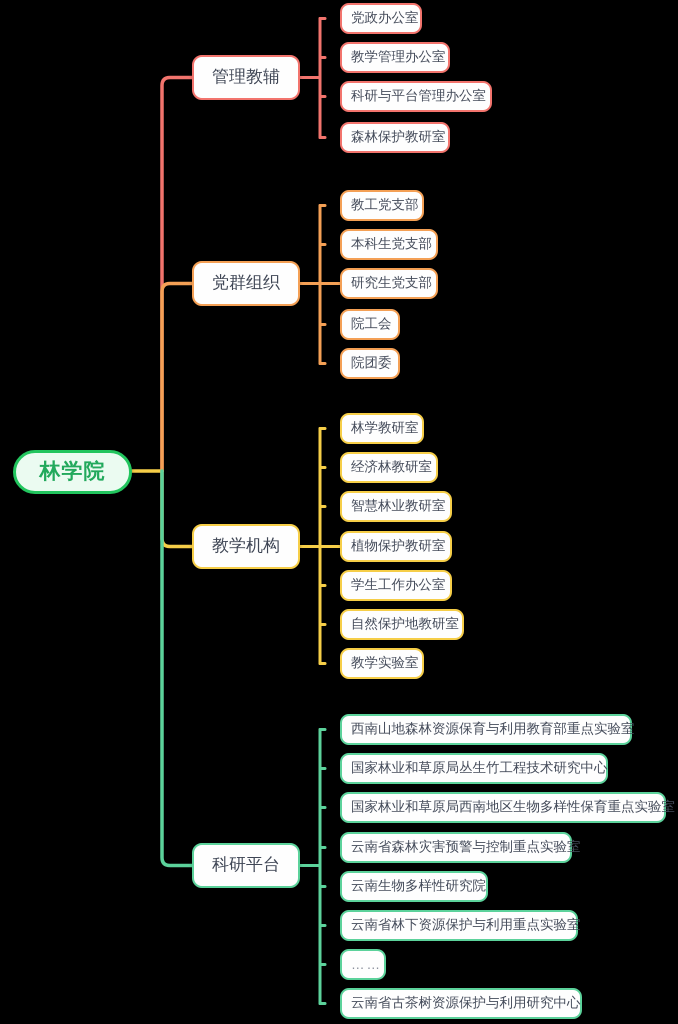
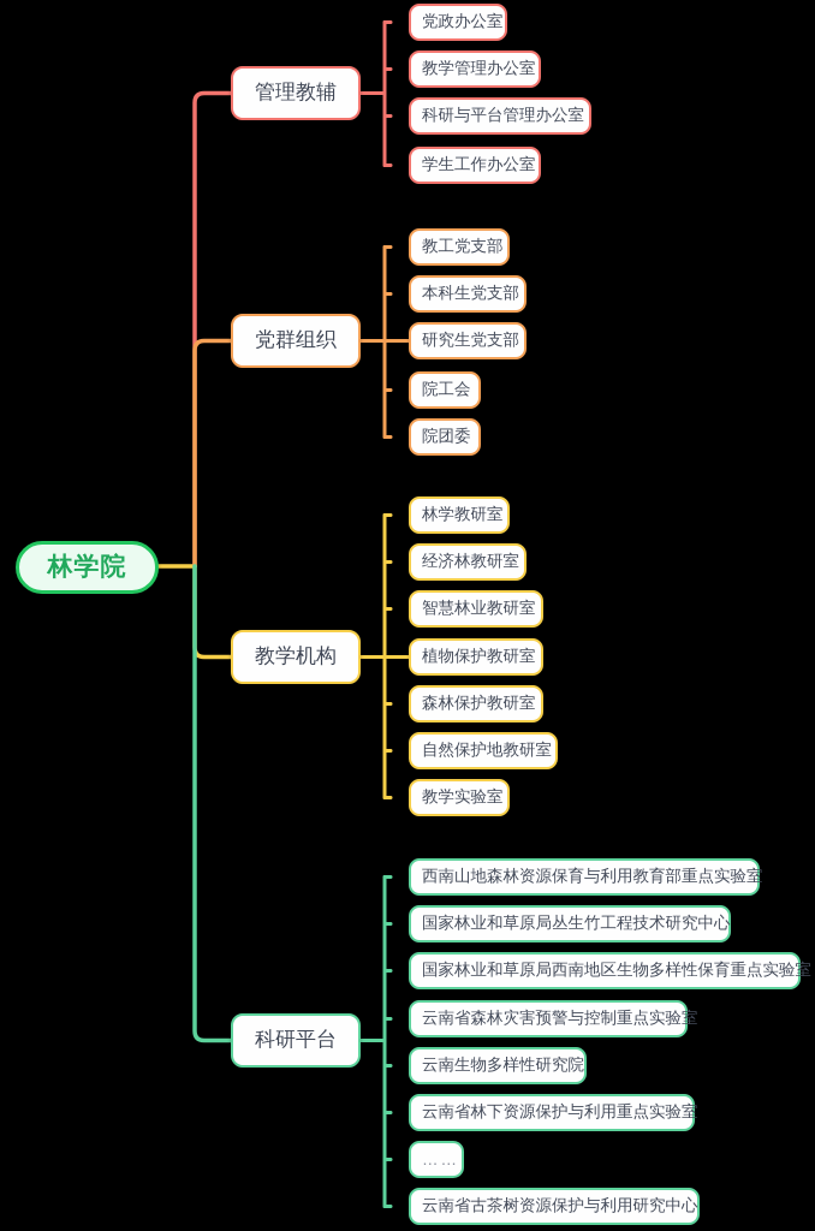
  林学院
  管理教辅
  党政办公室
  教学管理办公室
  科研与平台管理办公室
- 森林保护教研室
+ 学生工作办公室
  党群组织
  教工党支部
  本科生党支部
  研究生党支部
  院工会
  院团委
  教学机构
  林学教研室
  经济林教研室
  智慧林业教研室
  植物保护教研室
- 学生工作办公室
+ 森林保护教研室
  自然保护地教研室
  教学实验室
  科研平台
  西南山地森林资源保育与利用教育部重点实验室
  国家林业和草原局丛生竹工程技术研究中心
  国家林业和草原局西南地区生物多样性保育重点实验室
  云南省森林灾害预警与控制重点实验室
  云南生物多样性研究院
  云南省林下资源保护与利用重点实验室
  ……
  云南省古茶树资源保护与利用研究中心
